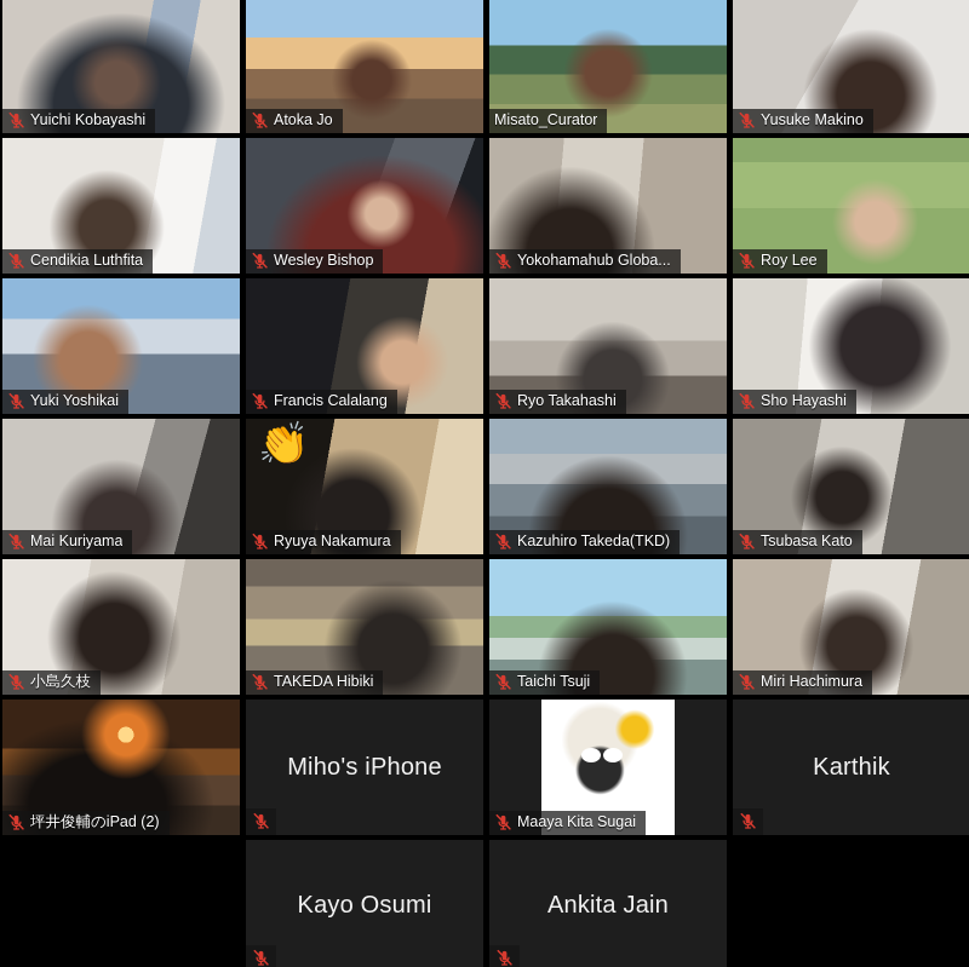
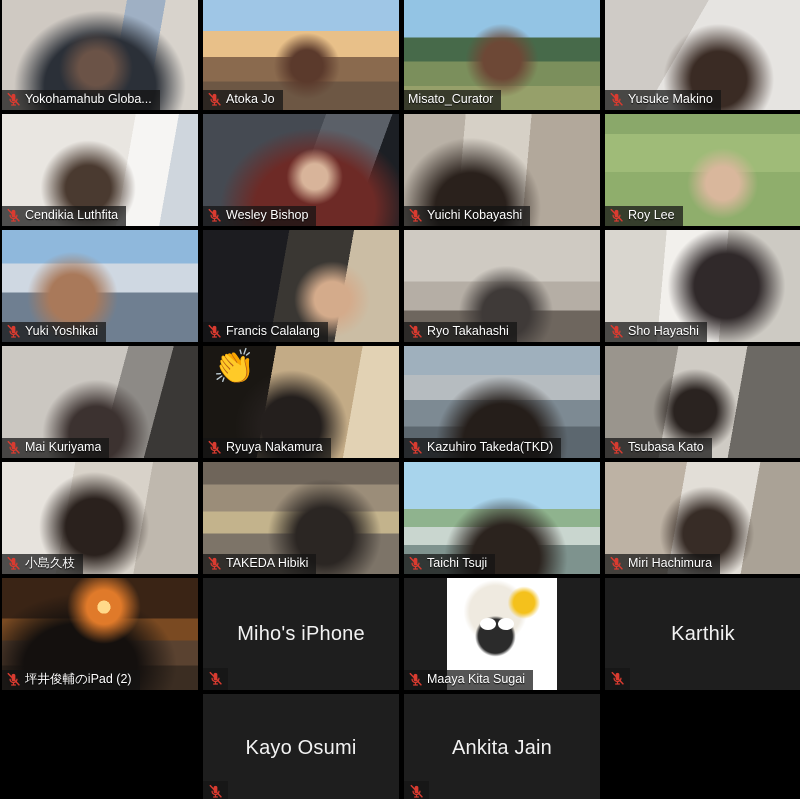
- Yuichi Kobayashi
+ Yokohamahub Globa...
  Atoka Jo
  Misato_Curator
  Yusuke Makino
  Cendikia Luthfita
  Wesley Bishop
- Yokohamahub Globa...
+ Yuichi Kobayashi
  Roy Lee
  Yuki Yoshikai
  Francis Calalang
  Ryo Takahashi
  Sho Hayashi
  Mai Kuriyama
  👏
  Ryuya Nakamura
  Kazuhiro Takeda(TKD)
  Tsubasa Kato
  小島久枝
  TAKEDA Hibiki
  Taichi Tsuji
  Miri Hachimura
  坪井俊輔のiPad (2)
  Miho's iPhone
  Maaya Kita Sugai
  Karthik
  Kayo Osumi
  Ankita Jain
